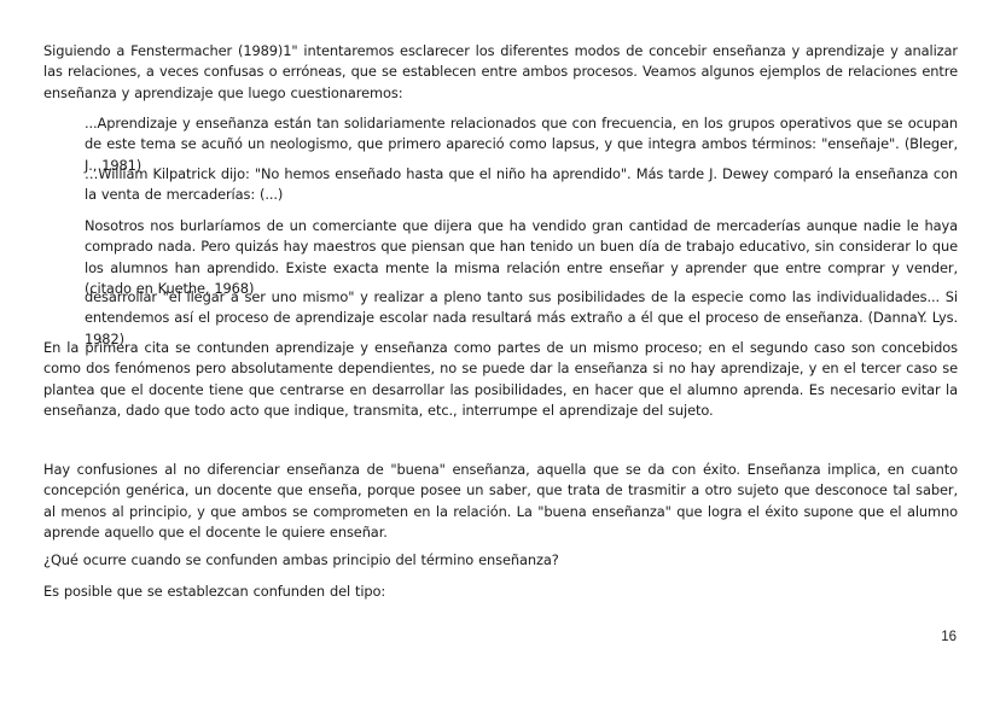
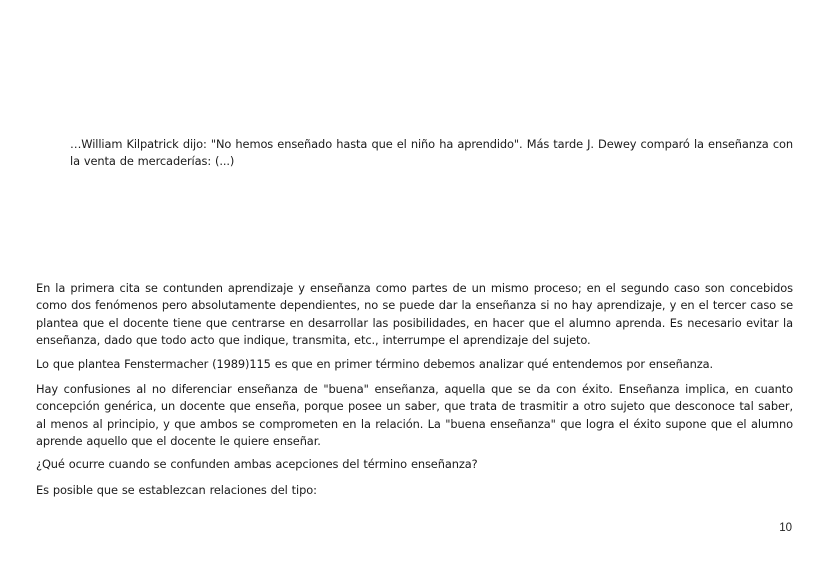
- Siguiendo a Fenstermacher (1989)1" intentaremos esclarecer los diferentes modos de concebir enseñanza y aprendizaje y analizar las relaciones, a veces confusas o erróneas, que se establecen entre ambos procesos. Veamos algunos ejemplos de relaciones entre enseñanza y aprendizaje que luego cuestionaremos:
- ...Aprendizaje y enseñanza están tan solidariamente relacionados que con frecuencia, en los grupos operativos que se ocupan de este tema se acuñó un neologismo, que primero apareció como lapsus, y que integra ambos términos: "enseñaje". (Bleger, J., 1981)
  …William Kilpatrick dijo: "No hemos enseñado hasta que el niño ha aprendido". Más tarde J. Dewey comparó la enseñanza con la venta de mercaderías: (...)
- Nosotros nos burlaríamos de un comerciante que dijera que ha vendido gran cantidad de mercaderías aunque nadie le haya comprado nada. Pero quizás hay maestros que piensan que han tenido un buen día de trabajo educativo, sin considerar lo que los alumnos han aprendido. Existe exacta mente la misma relación entre enseñar y aprender que entre comprar y vender, (citado en Kuethe, 1968)
- desarrollar "el llegar a ser uno mismo" y realizar a pleno tanto sus posibilidades de la especie como las individualidades... Si entendemos así el proceso de aprendizaje escolar nada resultará más extraño a él que el proceso de enseñanza. (DannaY. Lys. 1982)
  En la primera cita se contunden aprendizaje y enseñanza como partes de un mismo proceso; en el segundo caso son concebidos como dos fenómenos pero absolutamente dependientes, no se puede dar la enseñanza si no hay aprendizaje, y en el tercer caso se plantea que el docente tiene que centrarse en desarrollar las posibilidades, en hacer que el alumno aprenda. Es necesario evitar la enseñanza, dado que todo acto que indique, transmita, etc., interrumpe el aprendizaje del sujeto.
+ Lo que plantea Fenstermacher (1989)115 es que en primer término debemos analizar qué entendemos por enseñanza.
  Hay confusiones al no diferenciar enseñanza de "buena" enseñanza, aquella que se da con éxito. Enseñanza implica, en cuanto concepción genérica, un docente que enseña, porque posee un saber, que trata de trasmitir a otro sujeto que desconoce tal saber, al menos al principio, y que ambos se comprometen en la relación. La "buena enseñanza" que logra el éxito supone que el alumno aprende aquello que el docente le quiere enseñar.
- ¿Qué ocurre cuando se confunden ambas principio del término enseñanza?
+ ¿Qué ocurre cuando se confunden ambas acepciones del término enseñanza?
- Es posible que se establezcan confunden del tipo:
+ Es posible que se establezcan relaciones del tipo:
- 16
+ 10
